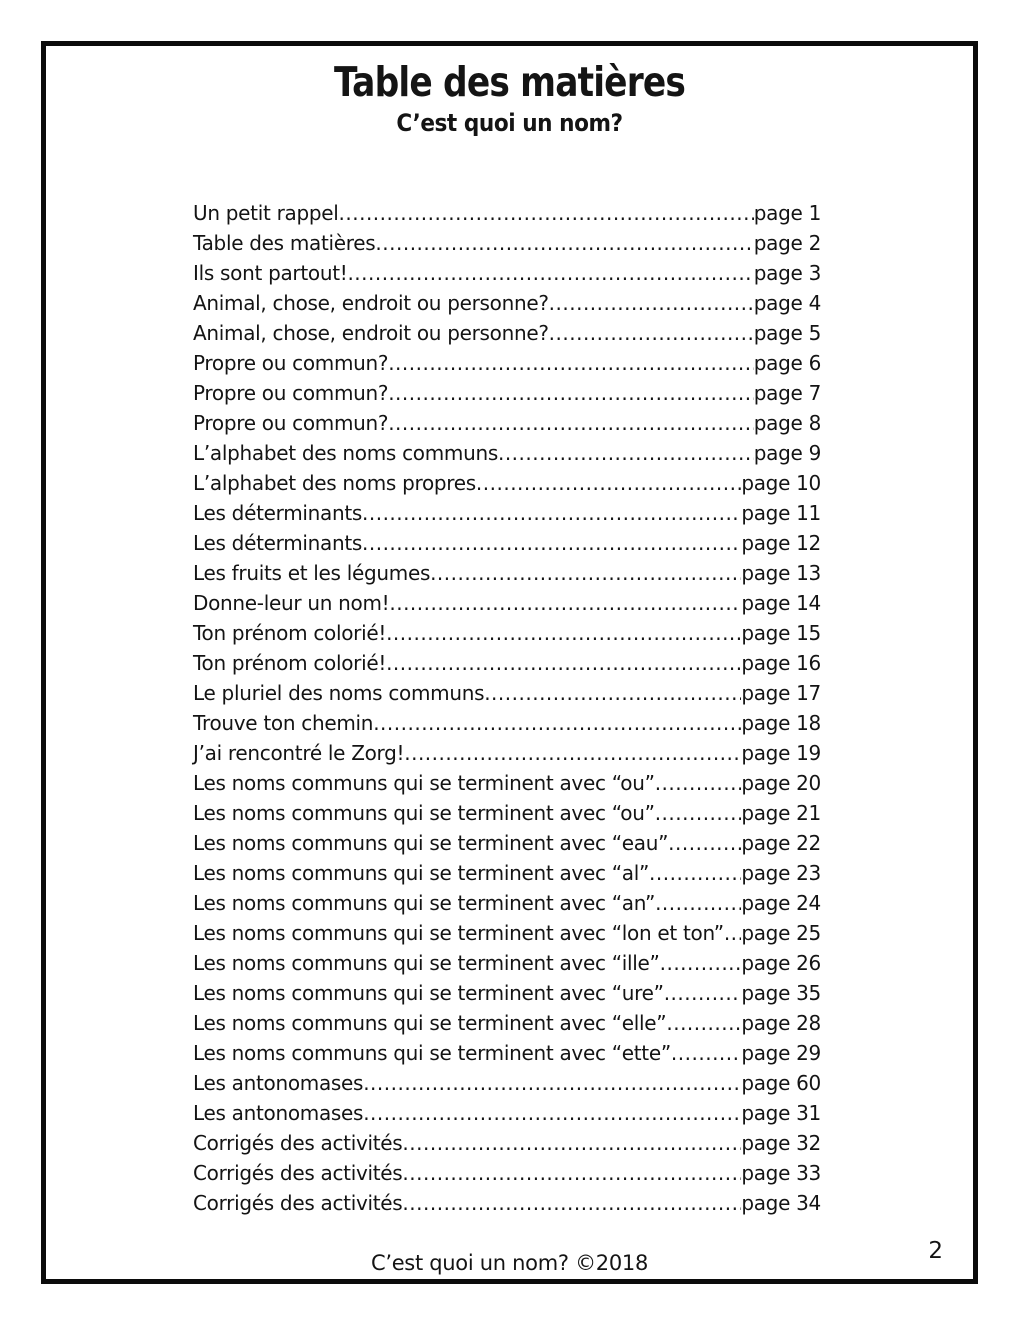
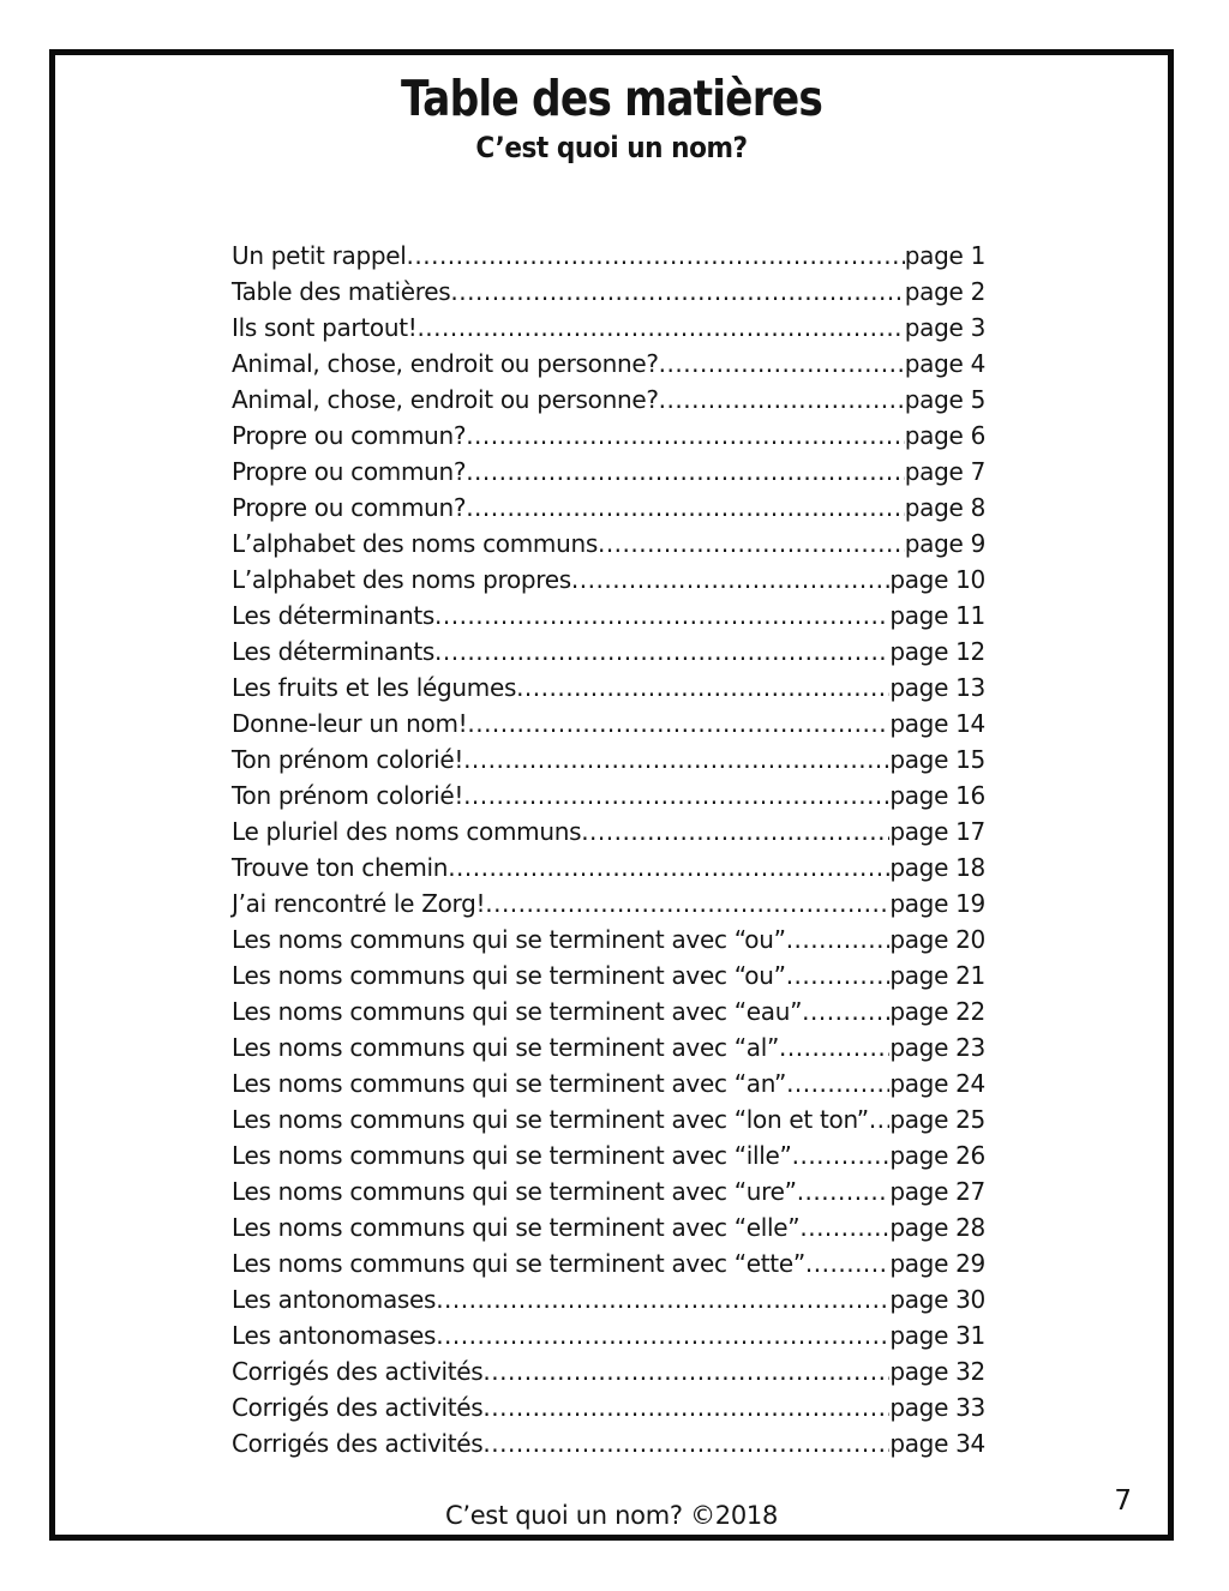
  Table des matières
  C’est quoi un nom?
  Un petit rappel
  page 1
  Table des matières
  page 2
  Ils sont partout!
  page 3
  Animal, chose, endroit ou personne?
  page 4
  Animal, chose, endroit ou personne?
  page 5
  Propre ou commun?
  page 6
  Propre ou commun?
  page 7
  Propre ou commun?
  page 8
  L’alphabet des noms communs
  page 9
  L’alphabet des noms propres
  page 10
  Les déterminants
  page 11
  Les déterminants
  page 12
  Les fruits et les légumes
  page 13
  Donne-leur un nom!
  page 14
  Ton prénom colorié!
  page 15
  Ton prénom colorié!
  page 16
  Le pluriel des noms communs
  page 17
  Trouve ton chemin
  page 18
  J’ai rencontré le Zorg!
  page 19
  Les noms communs qui se terminent avec “ou”
  page 20
  Les noms communs qui se terminent avec “ou”
  page 21
  Les noms communs qui se terminent avec “eau”
  page 22
  Les noms communs qui se terminent avec “al”
  page 23
  Les noms communs qui se terminent avec “an”
  page 24
  Les noms communs qui se terminent avec “lon et ton”
  page 25
  Les noms communs qui se terminent avec “ille”
  page 26
  Les noms communs qui se terminent avec “ure”
- page 35
+ page 27
  Les noms communs qui se terminent avec “elle”
  page 28
  Les noms communs qui se terminent avec “ette”
  page 29
  Les antonomases
- page 60
+ page 30
  Les antonomases
  page 31
  Corrigés des activités
  page 32
  Corrigés des activités
  page 33
  Corrigés des activités
  page 34
  C’est quoi un nom? ©2018
- 2
+ 7
